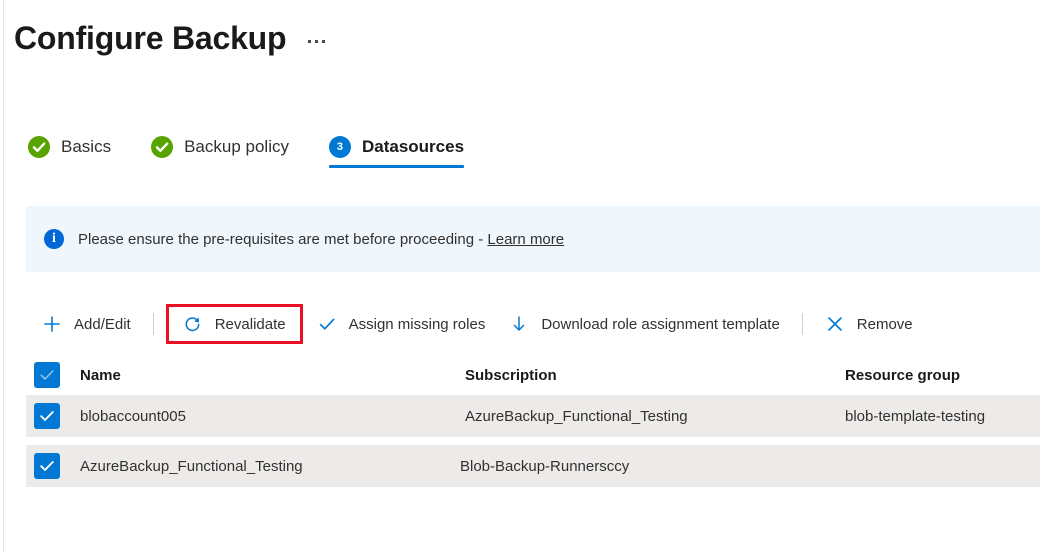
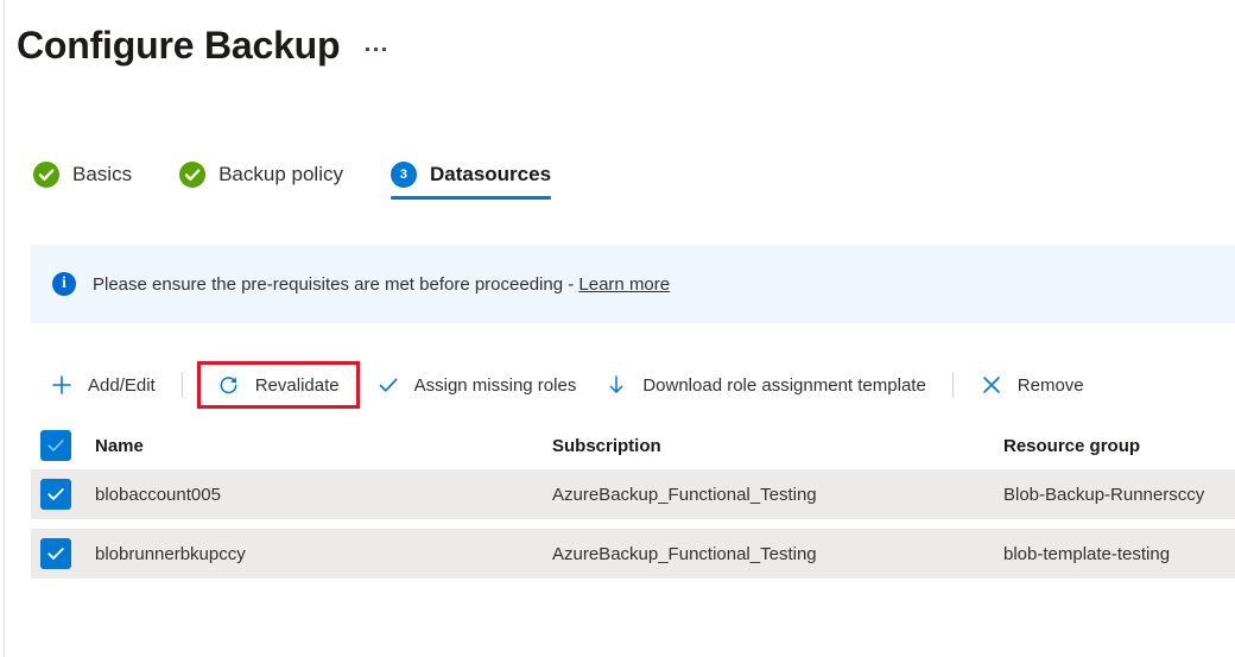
  Configure Backup
  Basics
  Backup policy
  3
  Datasources
  i
  Please ensure the pre-requisites are met before proceeding - Learn more
  Add/Edit
  Revalidate
  Assign missing roles
  Download role assignment template
  Remove
  Name
  Subscription
  Resource group
  blobaccount005
  AzureBackup_Functional_Testing
- blob-template-testing
+ Blob-Backup-Runnersccy
+ blobrunnerbkupccy
  AzureBackup_Functional_Testing
- Blob-Backup-Runnersccy
+ blob-template-testing
